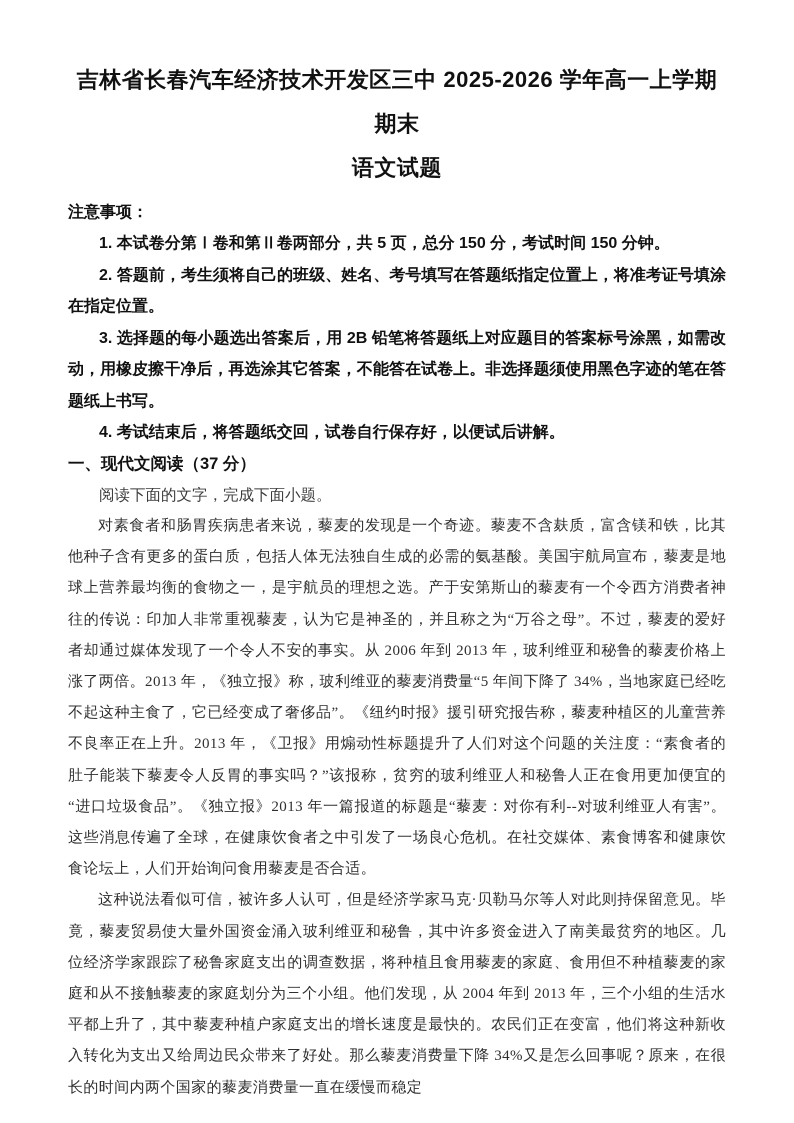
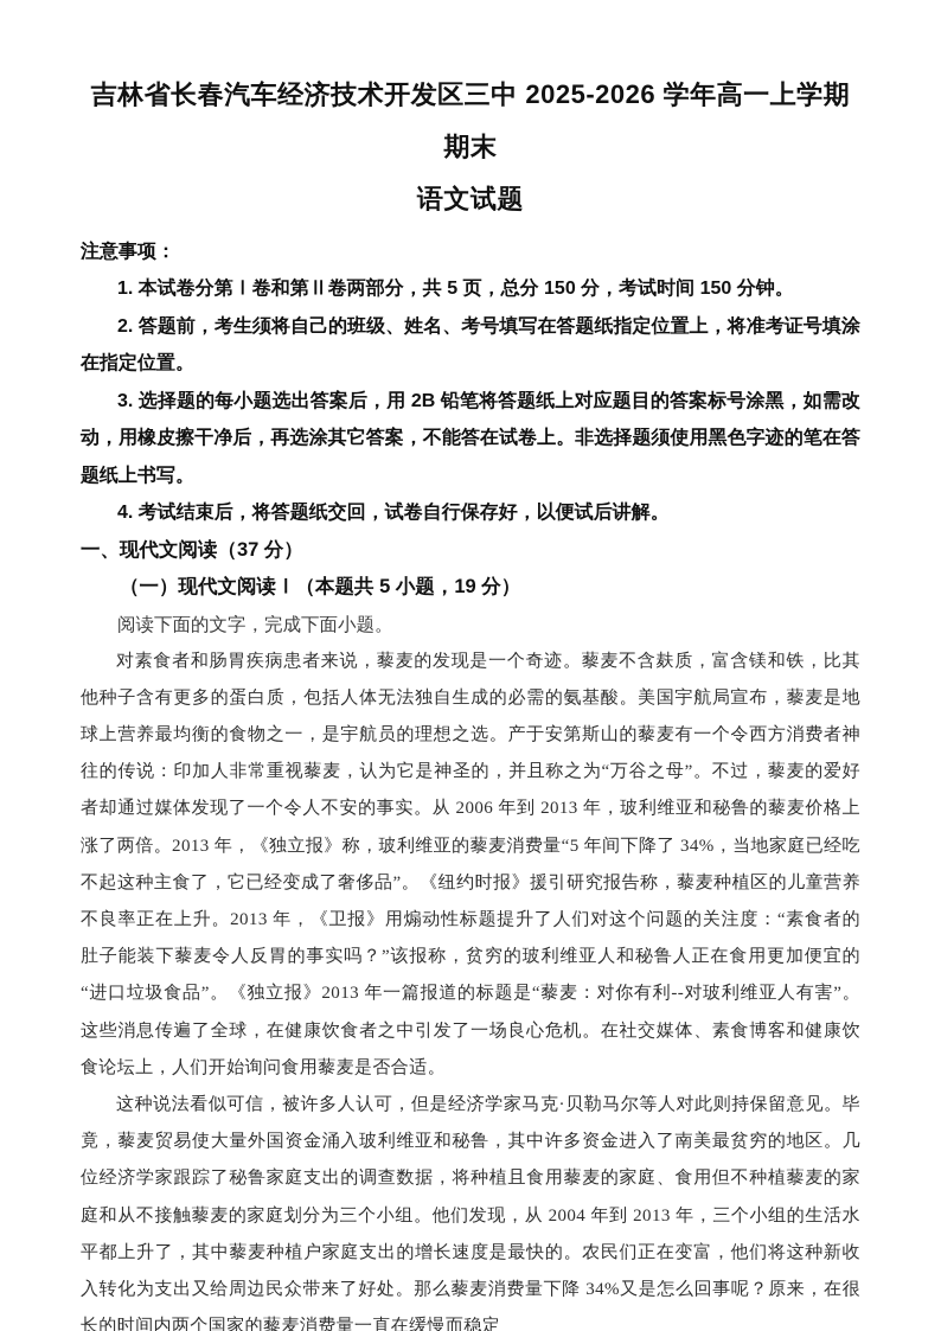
  吉林省长春汽车经济技术开发区三中 2025-2026 学年高一上学期期末
  语文试题
  注意事项：
  1. 本试卷分第Ⅰ卷和第Ⅱ卷两部分，共 5 页，总分 150 分，考试时间 150 分钟。
  2. 答题前，考生须将自己的班级、姓名、考号填写在答题纸指定位置上，将准考证号填涂在指定位置。
  3. 选择题的每小题选出答案后，用 2B 铅笔将答题纸上对应题目的答案标号涂黑，如需改动，用橡皮擦干净后，再选涂其它答案，不能答在试卷上。非选择题须使用黑色字迹的笔在答题纸上书写。
  4. 考试结束后，将答题纸交回，试卷自行保存好，以便试后讲解。
  一、现代文阅读（37 分）
+ （一）现代文阅读Ⅰ（本题共 5 小题，19 分）
  阅读下面的文字，完成下面小题。
  对素食者和肠胃疾病患者来说，藜麦的发现是一个奇迹。藜麦不含麸质，富含镁和铁，比其他种子含有更多的蛋白质，包括人体无法独自生成的必需的氨基酸。美国宇航局宣布，藜麦是地球上营养最均衡的食物之一，是宇航员的理想之选。产于安第斯山的藜麦有一个令西方消费者神往的传说：印加人非常重视藜麦，认为它是神圣的，并且称之为“万谷之母”。不过，藜麦的爱好者却通过媒体发现了一个令人不安的事实。从 2006 年到 2013 年，玻利维亚和秘鲁的藜麦价格上涨了两倍。2013 年，《独立报》称，玻利维亚的藜麦消费量“5 年间下降了 34%，当地家庭已经吃不起这种主食了，它已经变成了奢侈品”。《纽约时报》援引研究报告称，藜麦种植区的儿童营养不良率正在上升。2013 年，《卫报》用煽动性标题提升了人们对这个问题的关注度：“素食者的肚子能装下藜麦令人反胃的事实吗？”该报称，贫穷的玻利维亚人和秘鲁人正在食用更加便宜的“进口垃圾食品”。《独立报》2013 年一篇报道的标题是“藜麦：对你有利--对玻利维亚人有害”。这些消息传遍了全球，在健康饮食者之中引发了一场良心危机。在社交媒体、素食博客和健康饮食论坛上，人们开始询问食用藜麦是否合适。
  这种说法看似可信，被许多人认可，但是经济学家马克·贝勒马尔等人对此则持保留意见。毕竟，藜麦贸易使大量外国资金涌入玻利维亚和秘鲁，其中许多资金进入了南美最贫穷的地区。几位经济学家跟踪了秘鲁家庭支出的调查数据，将种植且食用藜麦的家庭、食用但不种植藜麦的家庭和从不接触藜麦的家庭划分为三个小组。他们发现，从 2004 年到 2013 年，三个小组的生活水平都上升了，其中藜麦种植户家庭支出的增长速度是最快的。农民们正在变富，他们将这种新收入转化为支出又给周边民众带来了好处。那么藜麦消费量下降 34%又是怎么回事呢？原来，在很长的时间内两个国家的藜麦消费量一直在缓慢而稳定
